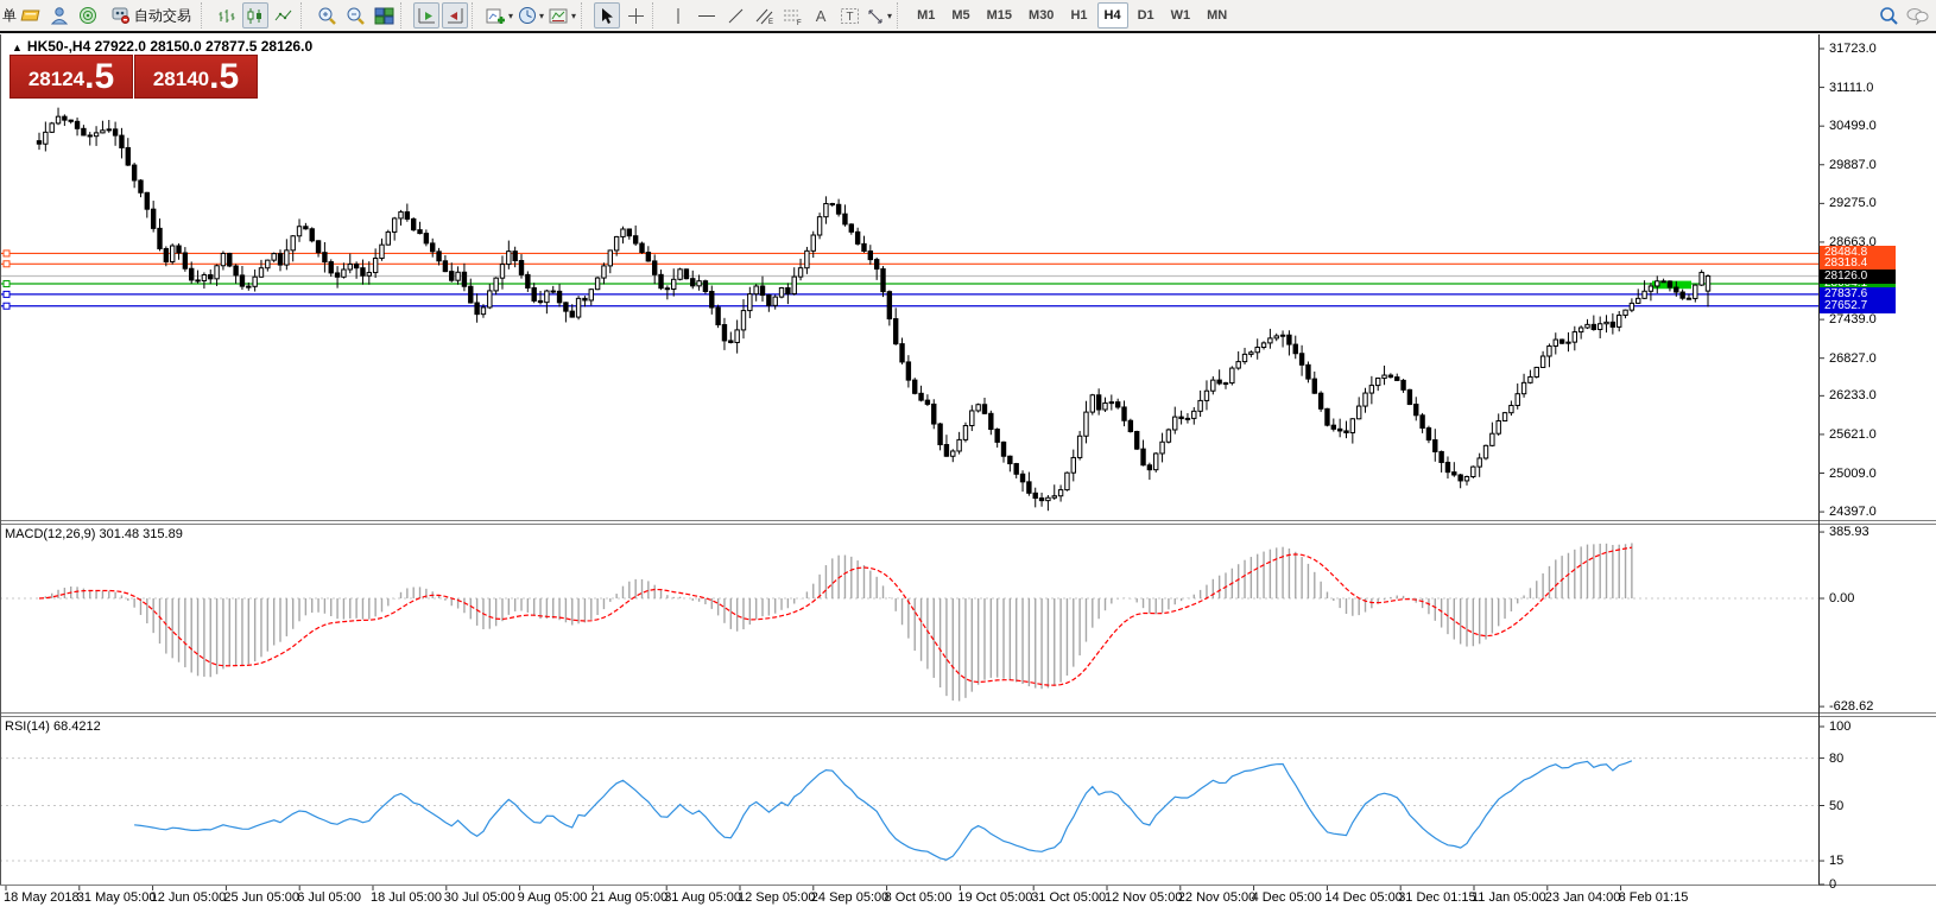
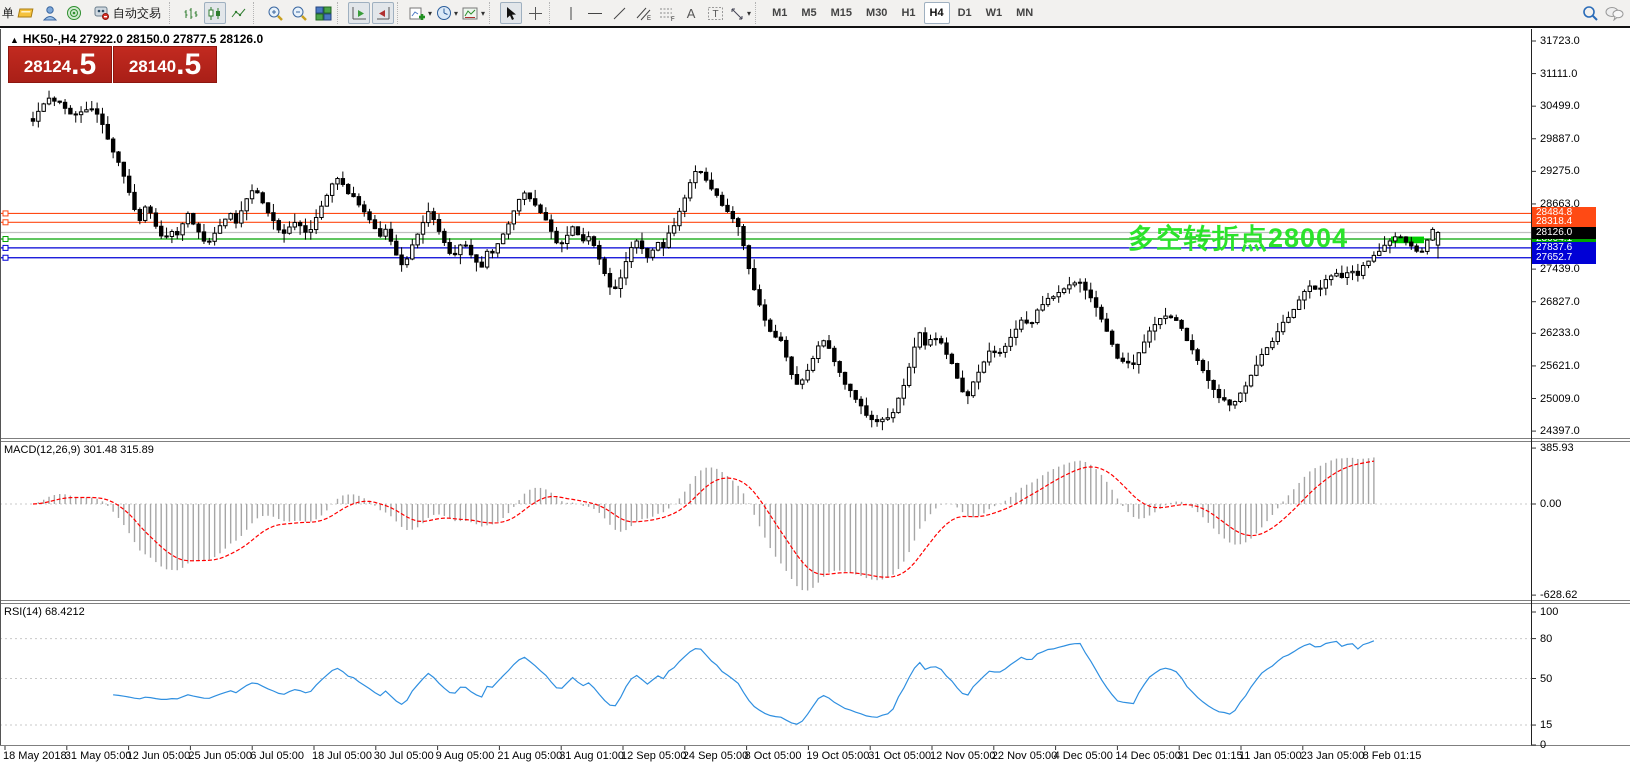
  单
  自动交易
  ▾
  ▾
  ▾
  A
  T
  ▾
  M1
  M5
  M15
  M30
  H1
  H4
  D1
  W1
  MN
  ▲ HK50-,H4 27922.0 28150.0 27877.5 28126.0
  28124
  .5
  28140
  .5
+ 多空转折点28004
  MACD(12,26,9) 301.48 315.89
  RSI(14) 68.4212
  31723.0
  31111.0
  30499.0
  29887.0
  29275.0
  28663.0
  27439.0
  26827.0
  26233.0
  25621.0
  25009.0
  24397.0
  28484.8
  28318.4
  27837.6
  27652.7
  28126.0
  385.93
  0.00
  -628.62
  100
  80
  50
  15
  0
  18 May 2018
  31 May 05:00
  12 Jun 05:00
  25 Jun 05:00
  6 Jul 05:00
  18 Jul 05:00
  30 Jul 05:00
  9 Aug 05:00
  21 Aug 05:00
- 31 Aug 05:00
+ 31 Aug 01:00
  12 Sep 05:00
  24 Sep 05:00
  8 Oct 05:00
  19 Oct 05:00
  31 Oct 05:00
  12 Nov 05:00
  22 Nov 05:00
  4 Dec 05:00
  14 Dec 05:00
  31 Dec 01:15
  11 Jan 05:00
- 23 Jan 04:00
+ 23 Jan 05:00
  8 Feb 01:15
